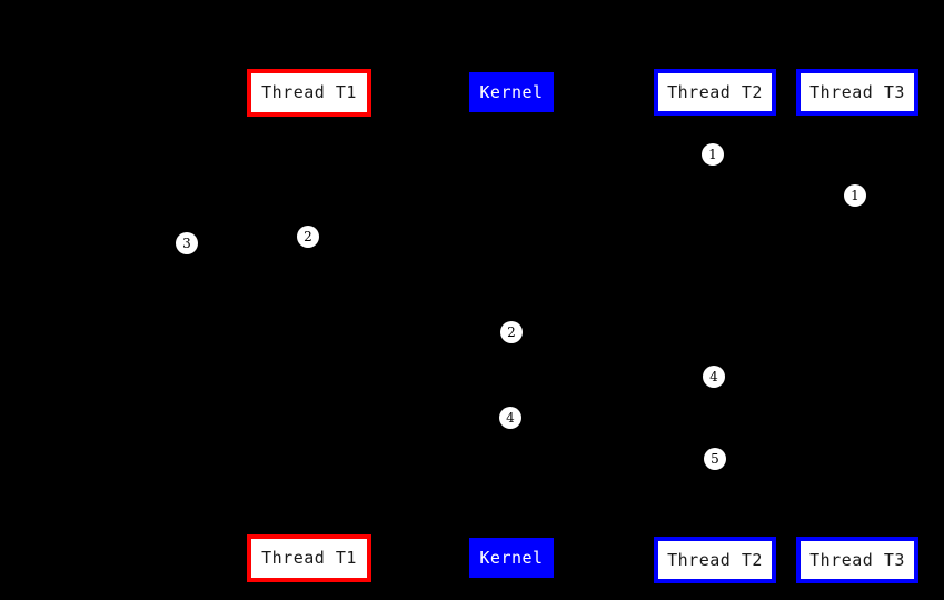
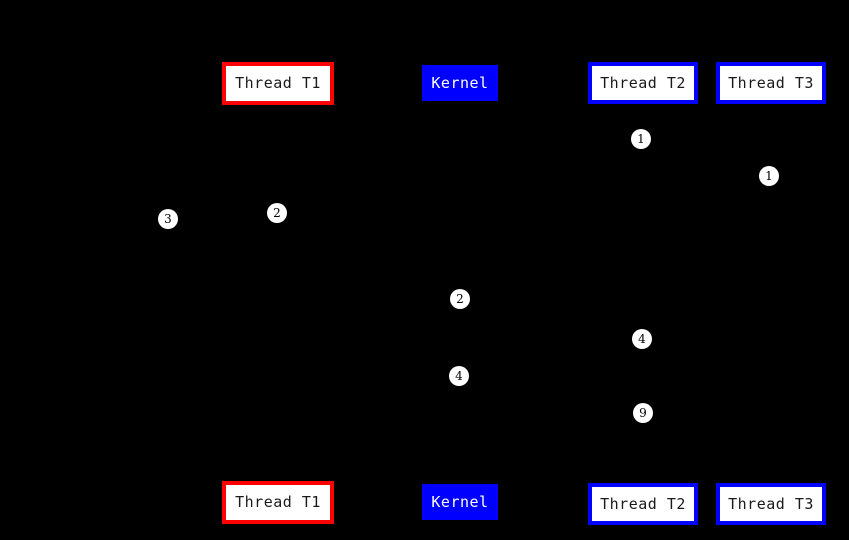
  Thread T1
  Kernel
  Thread T2
  Thread T3
  Thread T1
  Kernel
  Thread T2
  Thread T3
  1
  1
  3
  2
  2
  4
  4
- 5
+ 9
